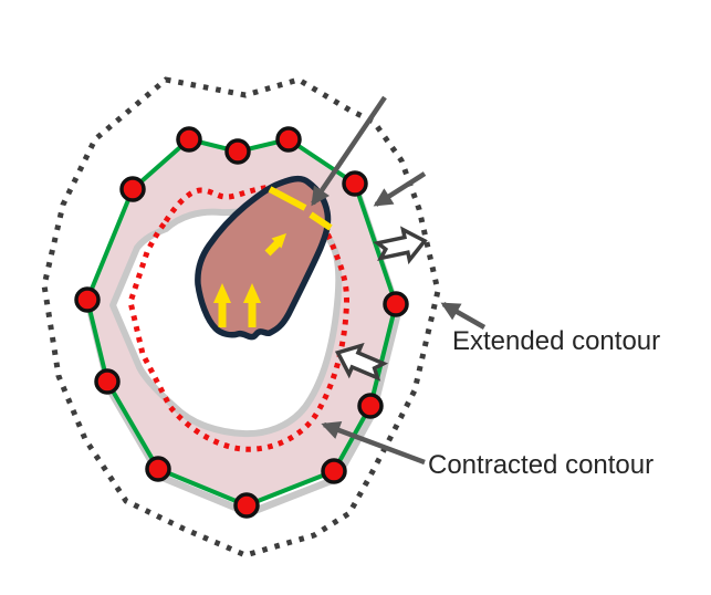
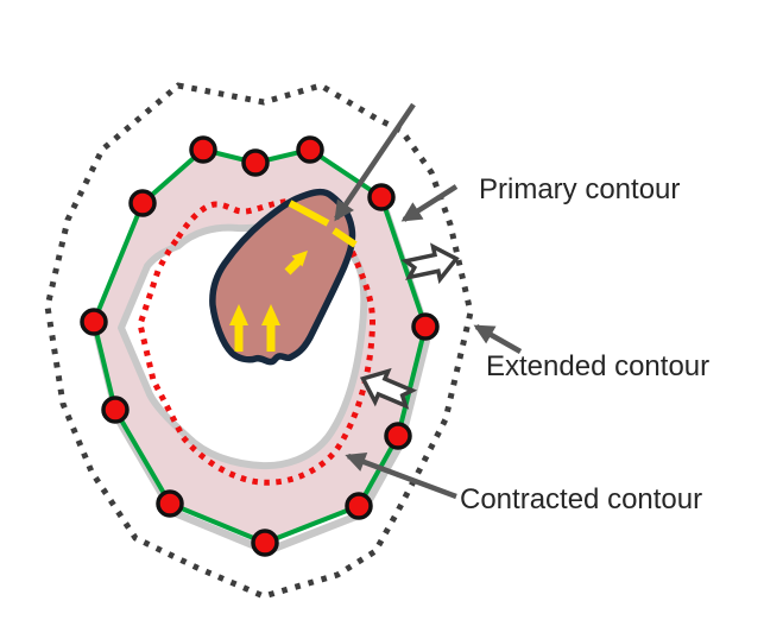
+ Primary contour
  Extended contour
  Contracted contour
